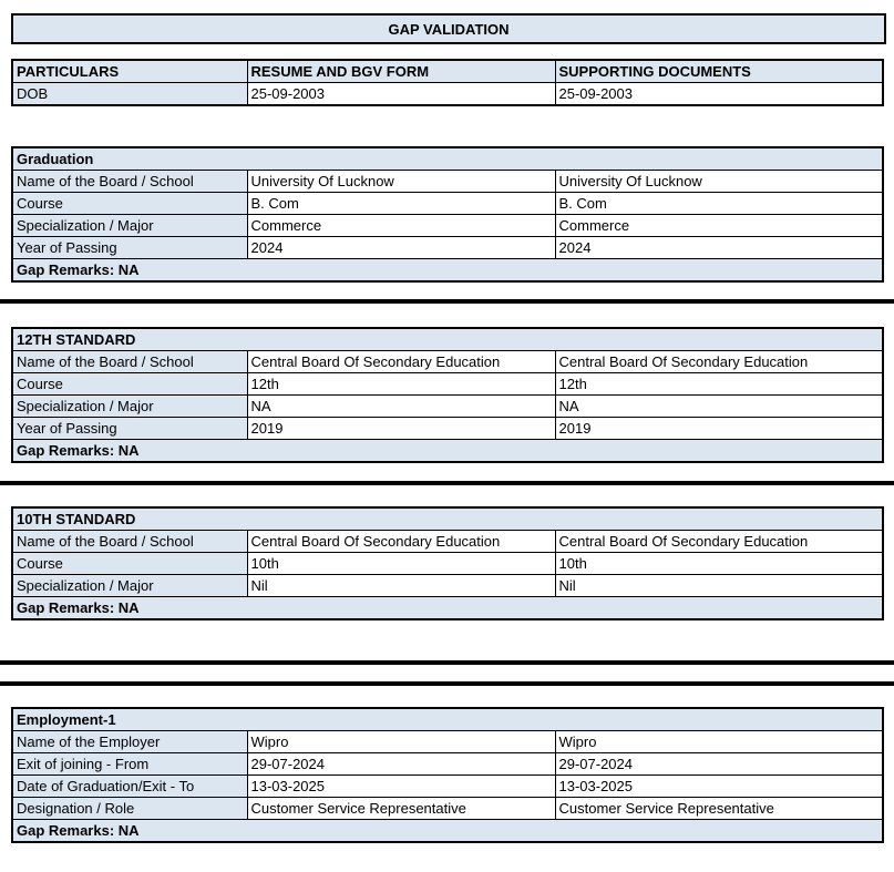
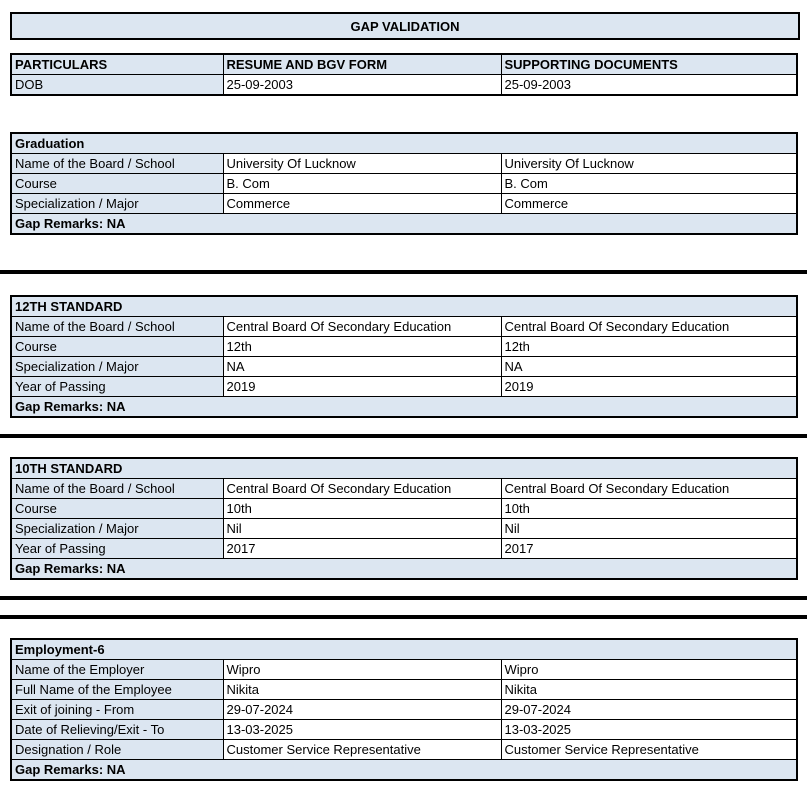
  GAP VALIDATION
  PARTICULARS	RESUME AND BGV FORM	SUPPORTING DOCUMENTS
  DOB	25-09-2003	25-09-2003
  Graduation
  Name of the Board / School	University Of Lucknow	University Of Lucknow
  Course	B. Com	B. Com
  Specialization / Major	Commerce	Commerce
- Year of Passing	2024	2024
  Gap Remarks: NA
  12TH STANDARD
  Name of the Board / School	Central Board Of Secondary Education	Central Board Of Secondary Education
  Course	12th	12th
  Specialization / Major	NA	NA
  Year of Passing	2019	2019
  Gap Remarks: NA
  10TH STANDARD
  Name of the Board / School	Central Board Of Secondary Education	Central Board Of Secondary Education
  Course	10th	10th
  Specialization / Major	Nil	Nil
+ Year of Passing	2017	2017
  Gap Remarks: NA
- Employment-1
+ Employment-6
  Name of the Employer	Wipro	Wipro
+ Full Name of the Employee	Nikita	Nikita
  Exit of joining - From	29-07-2024	29-07-2024
- Date of Graduation/Exit - To	13-03-2025	13-03-2025
+ Date of Relieving/Exit - To	13-03-2025	13-03-2025
  Designation / Role	Customer Service Representative	Customer Service Representative
  Gap Remarks: NA
